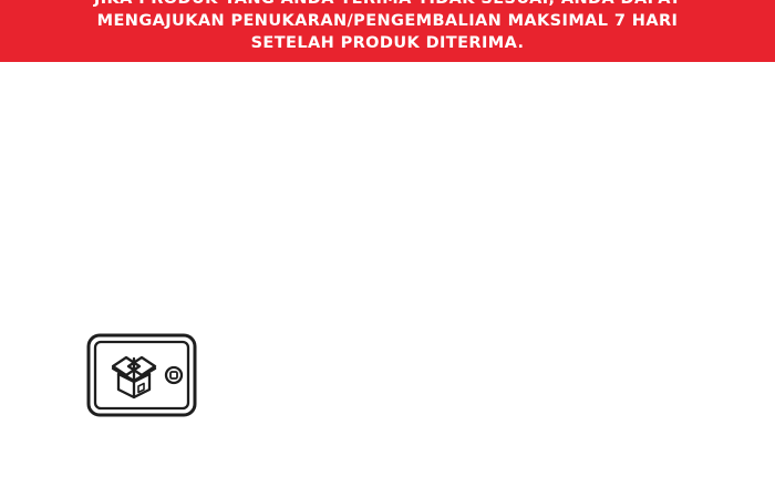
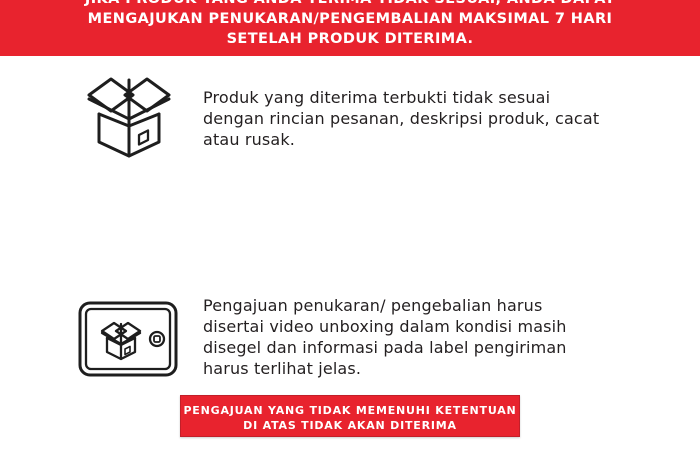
  MENGAJUKAN PENUKARAN/PENGEMBALIAN MAKSIMAL 7 HARI
  SETELAH PRODUK DITERIMA.
+ Produk yang diterima terbukti tidak sesuai
+ dengan rincian pesanan, deskripsi produk, cacat
+ atau rusak.
+ Pengajuan penukaran/ pengebalian harus
+ disertai video unboxing dalam kondisi masih
+ disegel dan informasi pada label pengiriman
+ harus terlihat jelas.
+ PENGAJUAN YANG TIDAK MEMENUHI KETENTUAN
+ DI ATAS TIDAK AKAN DITERIMA
